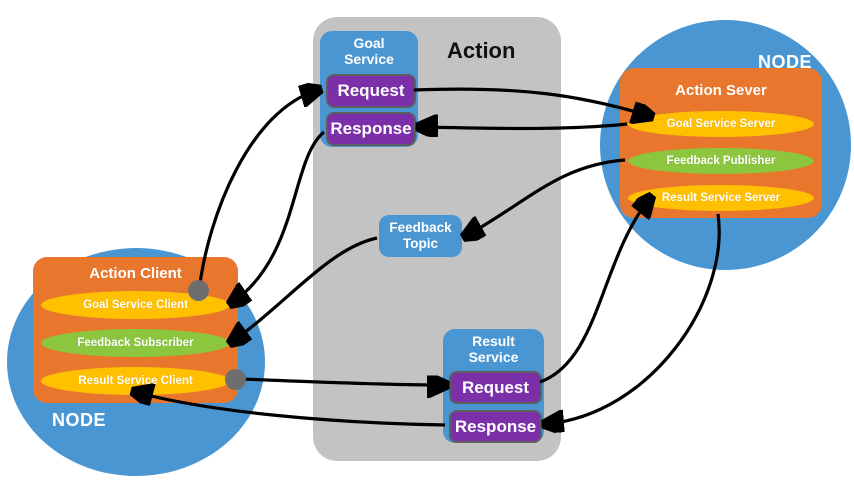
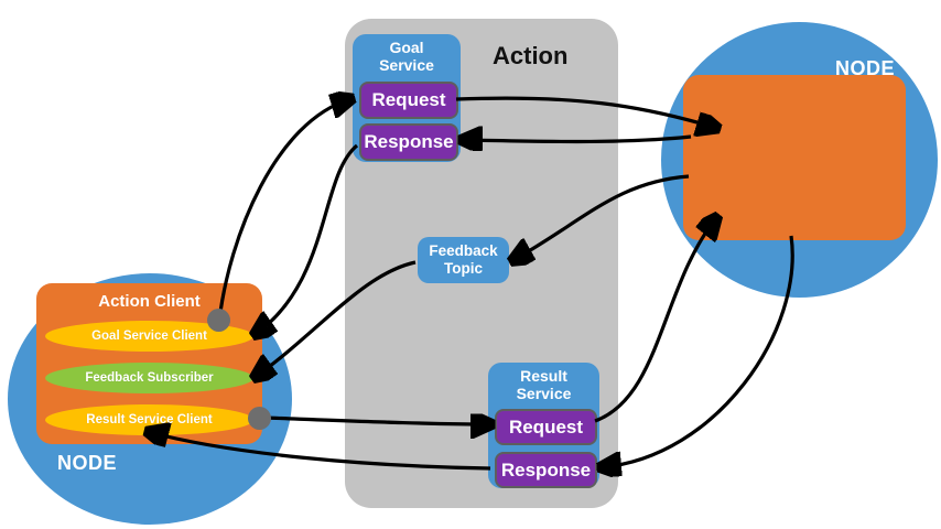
  Action
  NODE
  Action Client
  Goal Service Client
  Feedback Subscriber
  Result Service Client
  NODE
- Action Sever
- Goal Service Server
- Feedback Publisher
- Result Service Server
  Goal
  Service
  Request
  Response
  Result
  Service
  Request
  Response
  Feedback
  Topic
